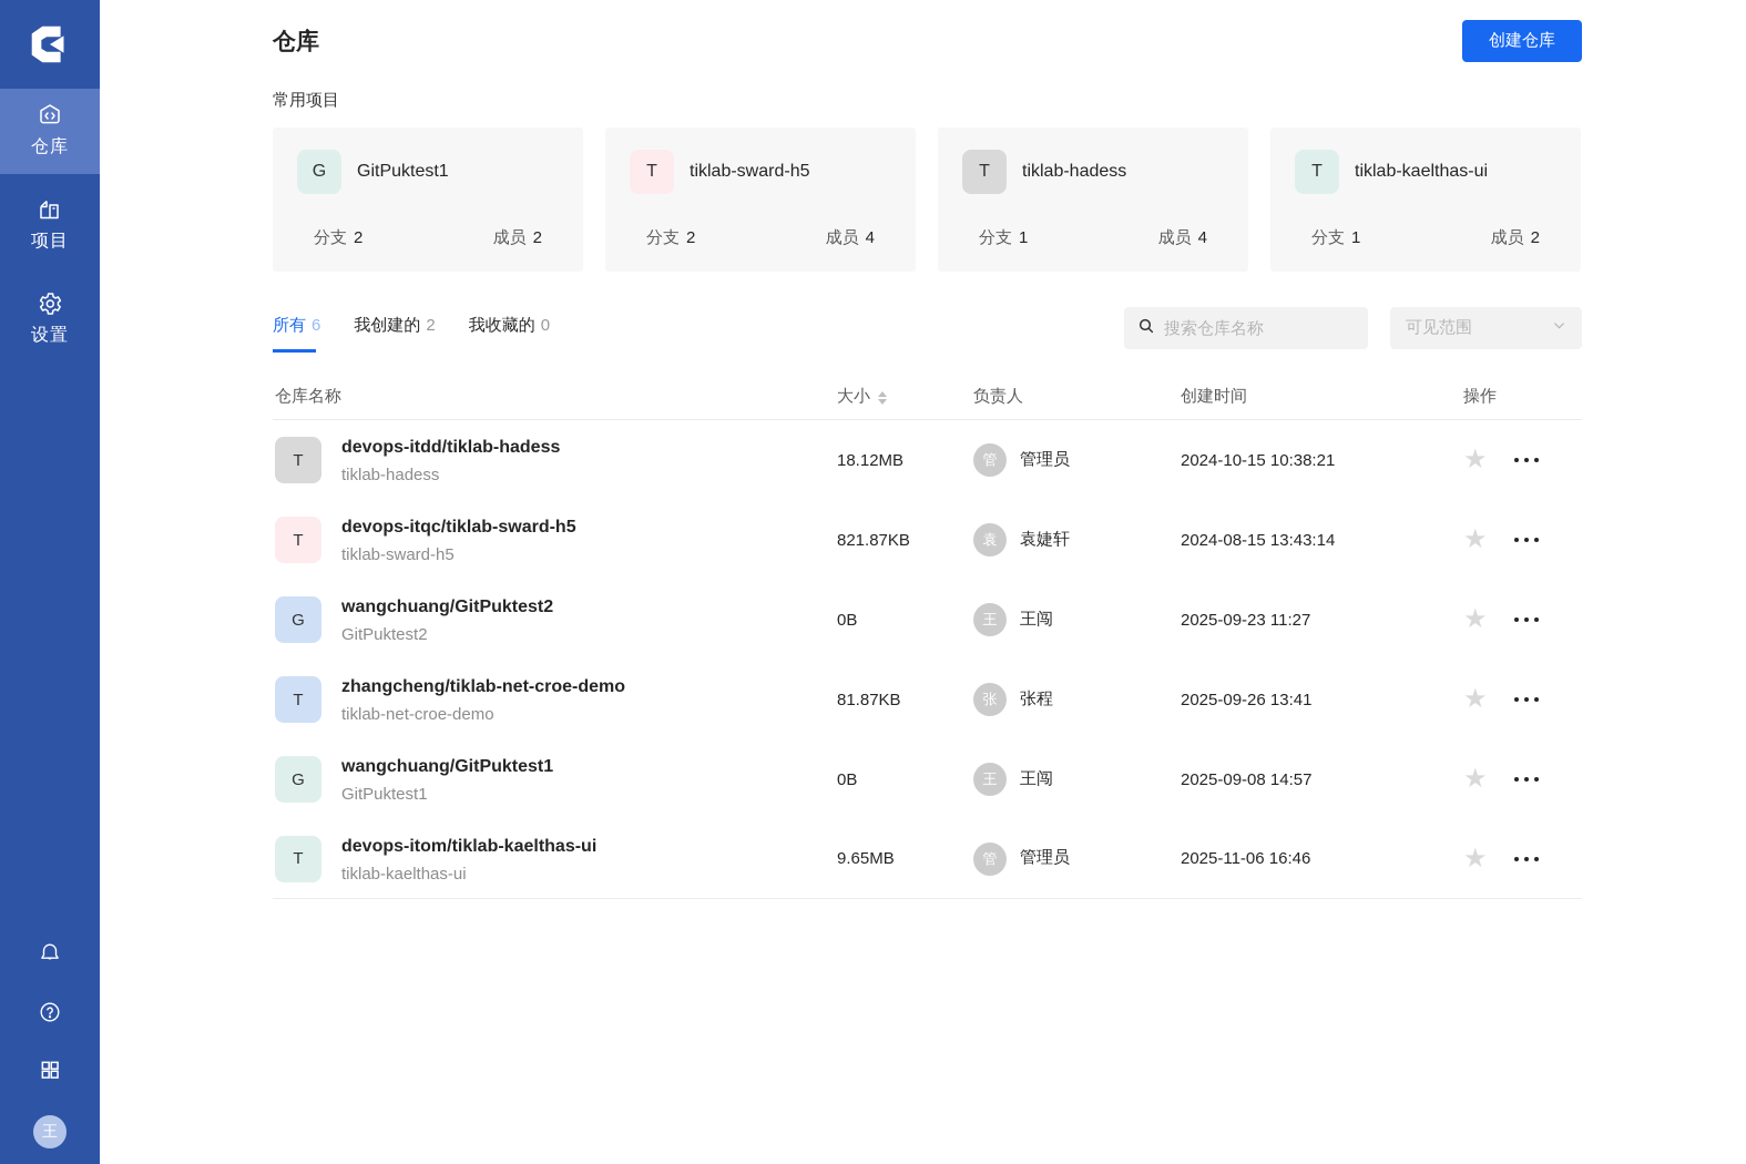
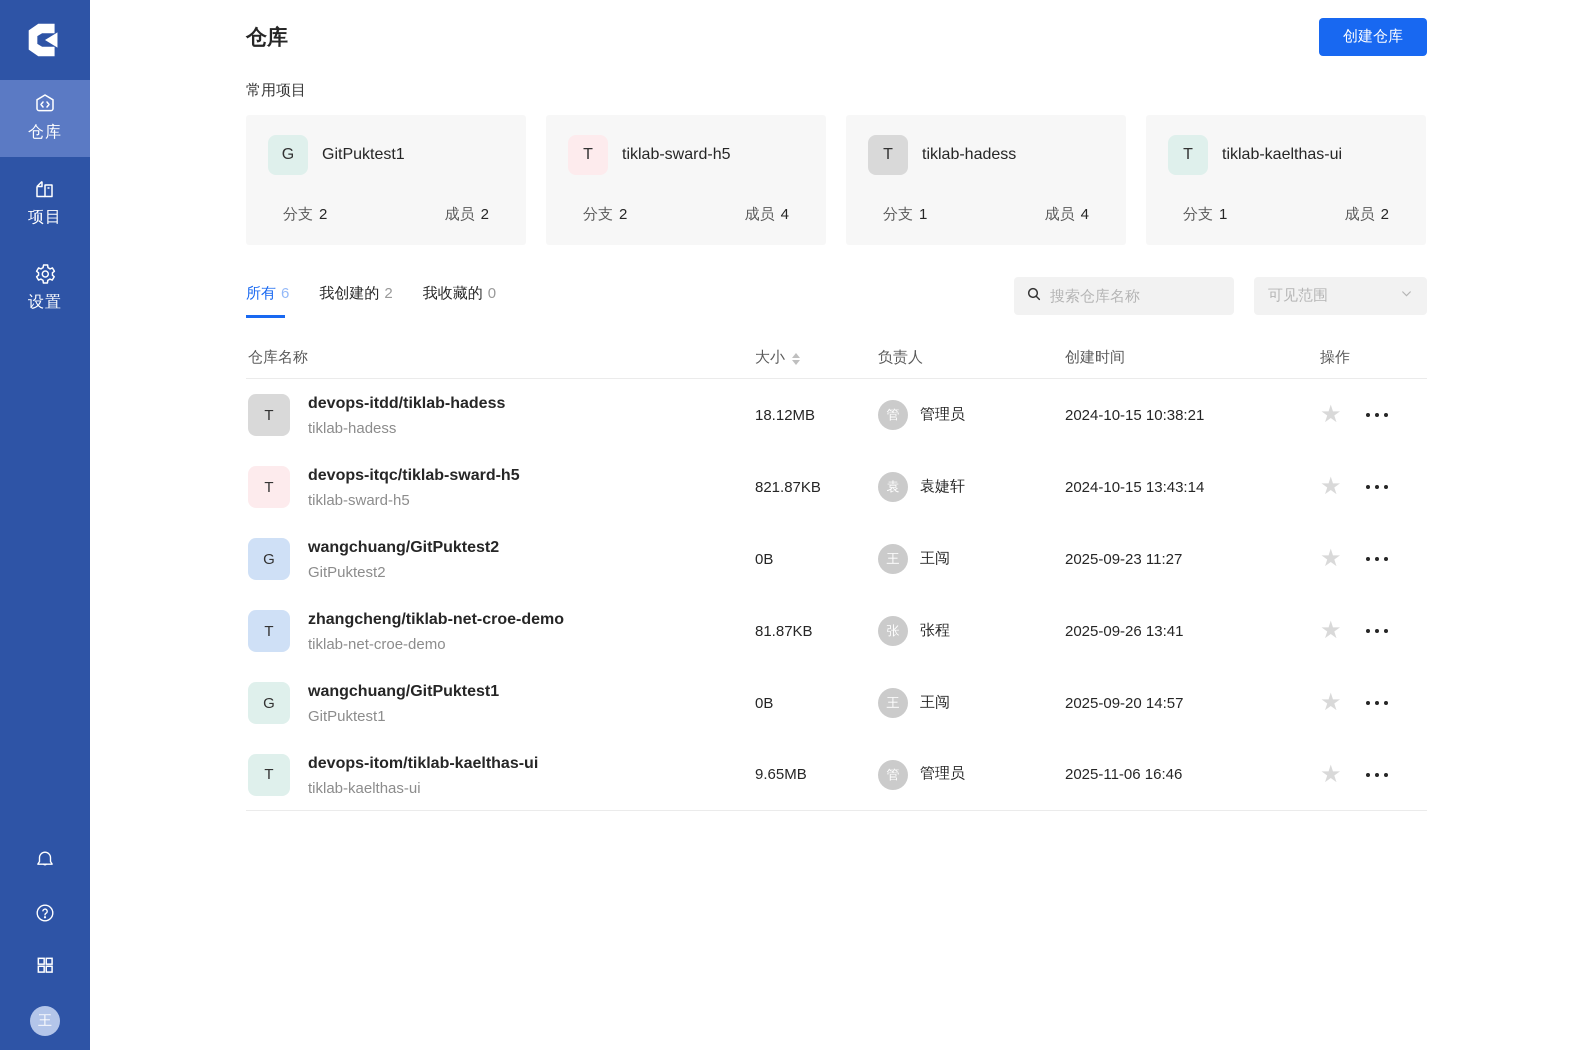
  仓库
  项目
  设置
  王
  仓库
  创建仓库
  常用项目
  G
  GitPuktest1
  分支 2
  成员 2
  T
  tiklab-sward-h5
  分支 2
  成员 4
  T
  tiklab-hadess
  分支 1
  成员 4
  T
  tiklab-kaelthas-ui
  分支 1
  成员 2
  所有 6
  我创建的 2
  我收藏的 0
  搜索仓库名称
  可见范围
  仓库名称
  大小
  负责人
  创建时间
  操作
  T
  devops-itdd/tiklab-hadess
  tiklab-hadess
  18.12MB
  管
  管理员
  2024-10-15 10:38:21
  ★
  T
  devops-itqc/tiklab-sward-h5
  tiklab-sward-h5
  821.87KB
  袁
  袁婕轩
- 2024-08-15 13:43:14
+ 2024-10-15 13:43:14
  ★
  G
  wangchuang/GitPuktest2
  GitPuktest2
  0B
  王
  王闯
  2025-09-23 11:27
  ★
  T
  zhangcheng/tiklab-net-croe-demo
  tiklab-net-croe-demo
  81.87KB
  张
  张程
  2025-09-26 13:41
  ★
  G
  wangchuang/GitPuktest1
  GitPuktest1
  0B
  王
  王闯
- 2025-09-08 14:57
+ 2025-09-20 14:57
  ★
  T
  devops-itom/tiklab-kaelthas-ui
  tiklab-kaelthas-ui
  9.65MB
  管
  管理员
  2025-11-06 16:46
  ★
